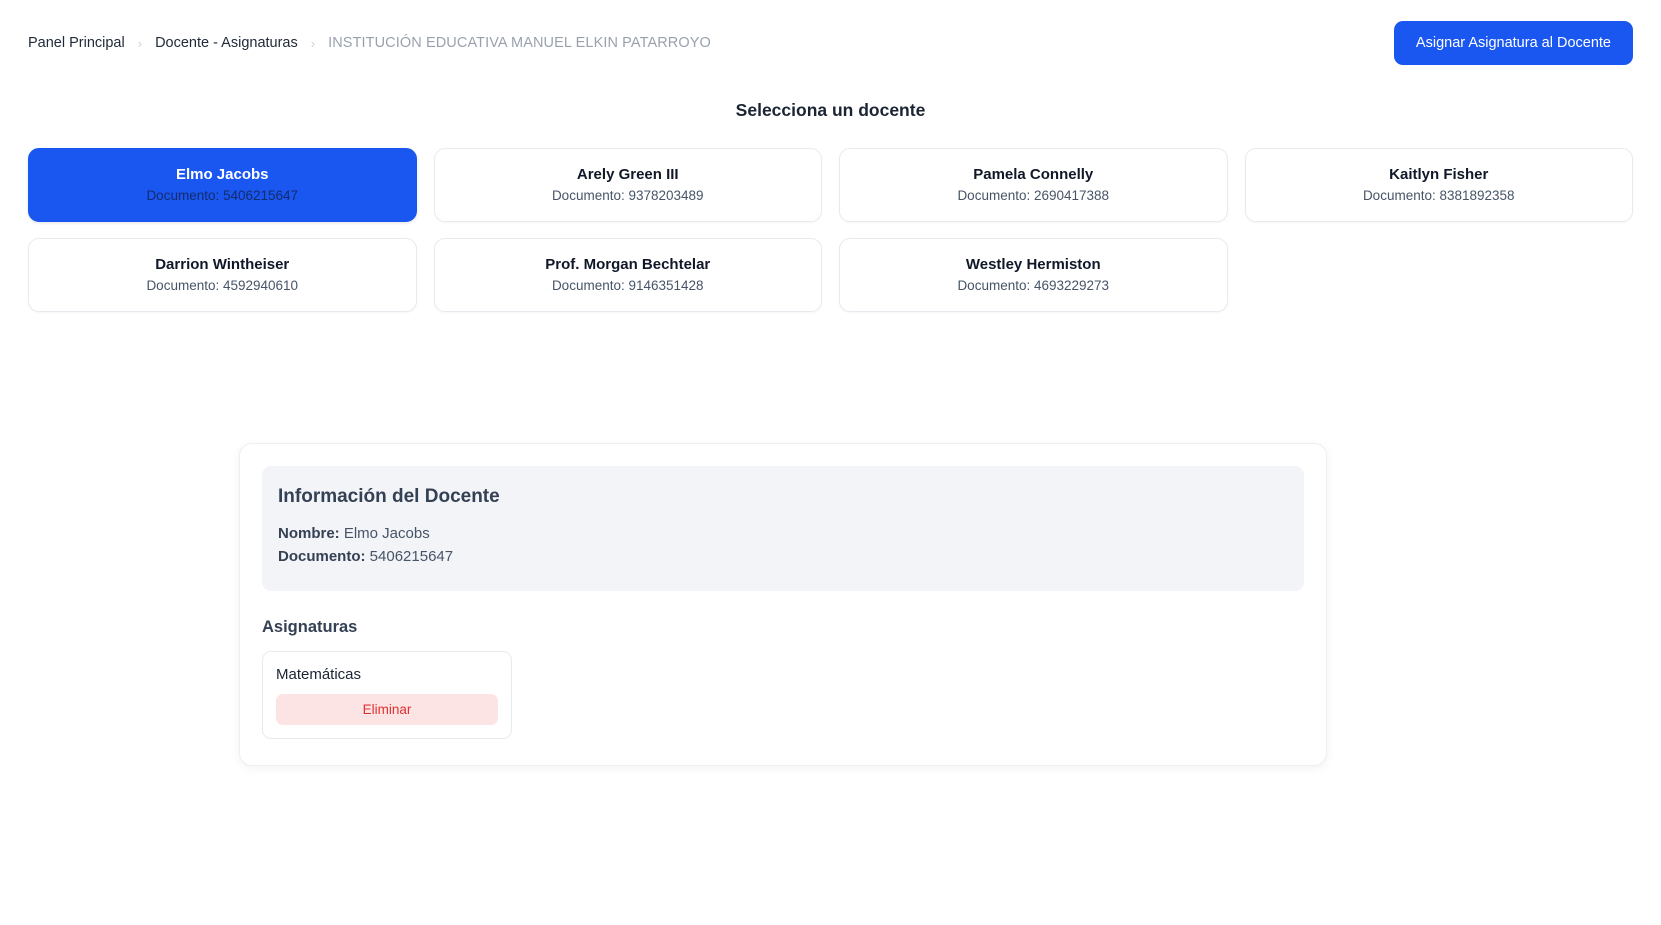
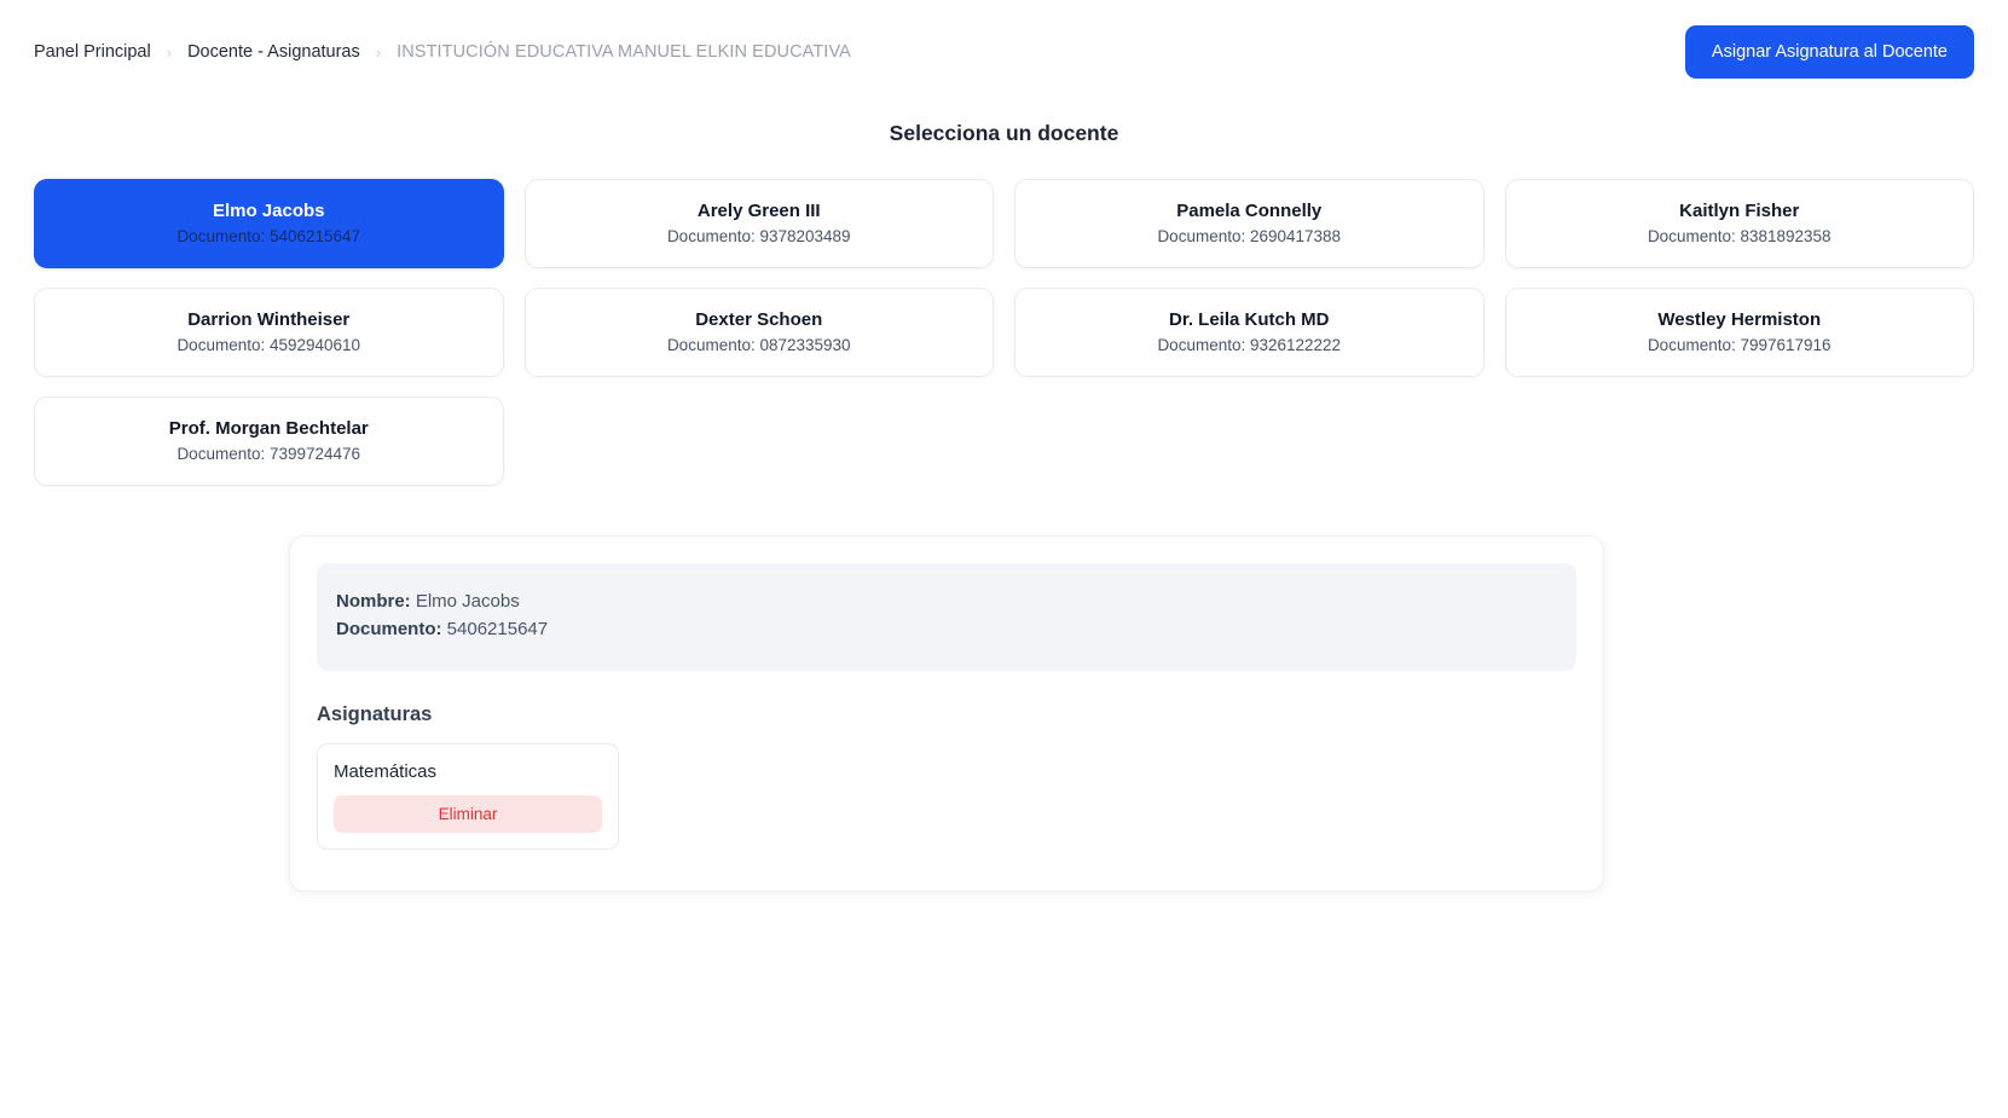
  Panel Principal
  ›
  Docente - Asignaturas
  ›
- INSTITUCIÓN EDUCATIVA MANUEL ELKIN PATARROYO
+ INSTITUCIÓN EDUCATIVA MANUEL ELKIN EDUCATIVA
  Asignar Asignatura al Docente
  Selecciona un docente
  Elmo Jacobs
  Documento: 5406215647
  Arely Green III
  Documento: 9378203489
  Pamela Connelly
  Documento: 2690417388
  Kaitlyn Fisher
  Documento: 8381892358
  Darrion Wintheiser
  Documento: 4592940610
+ Dexter Schoen
+ Documento: 0872335930
+ Dr. Leila Kutch MD
+ Documento: 9326122222
- Prof. Morgan Bechtelar
+ Westley Hermiston
- Documento: 9146351428
+ Documento: 7997617916
- Westley Hermiston
+ Prof. Morgan Bechtelar
- Documento: 4693229273
+ Documento: 7399724476
- Información del Docente
  Nombre: Elmo Jacobs
  Documento: 5406215647
  Asignaturas
  Matemáticas
  Eliminar
